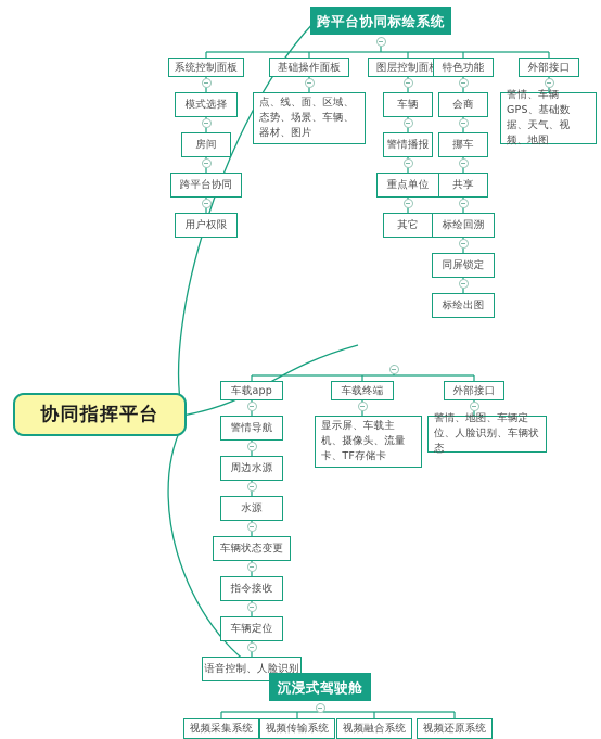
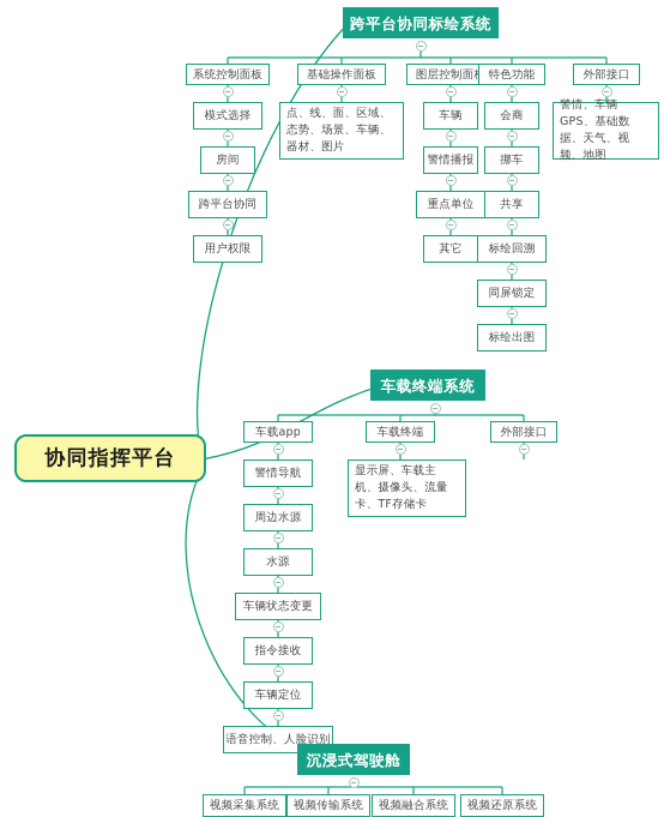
  跨平台协同标绘系统
  系统控制面板
  模式选择
  房间
  跨平台协同
  用户权限
  基础操作面板
  点、线、面、区域、态势、场景、车辆、器材、图片
  图层控制面
  车辆
  警情播报
  重点单位
  其它
  特色功能
  会商
  挪车
  共享
  标绘回溯
  同屏锁定
  标绘出图
  外部接口
  警情、车辆GPS、基础数据、天气、视频、地图
  协同指挥平台
+ 车载终端系统
  车载app
  警情导航
  周边水源
  水源
  车辆状态变更
  指令接收
  车辆定位
  语音控制、人脸识别
  车载终端
  显示屏、车载主机、摄像头、流量卡、TF存储卡
  外部接口
- 警情、地图、车辆定位、人脸识别、车辆状态
  沉浸式驾驶舱
  视频采集系统
  视频传输系统
  视频融合系统
  视频还原系统
